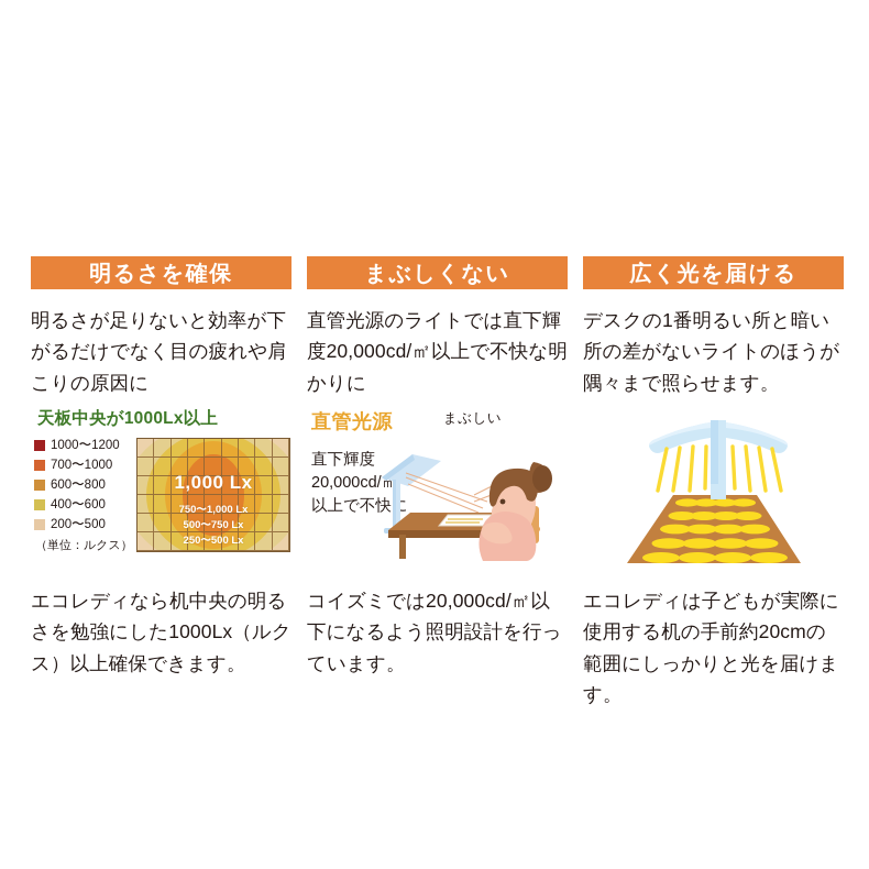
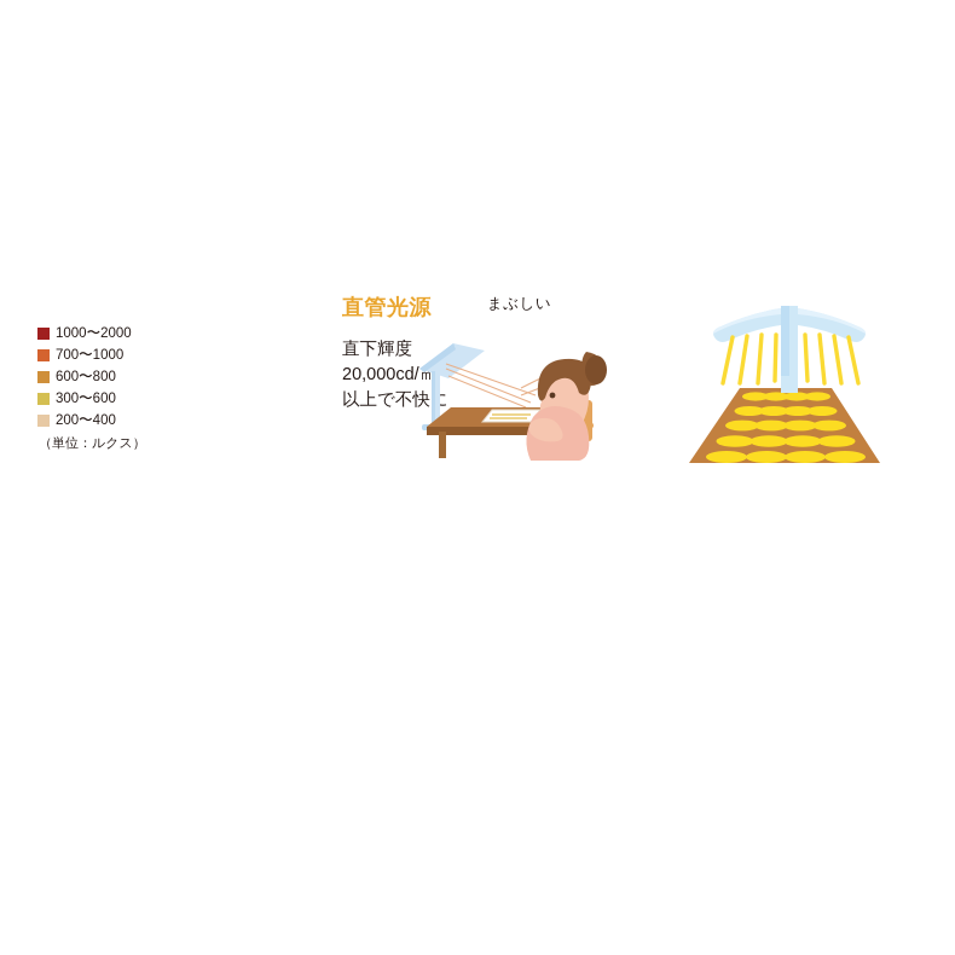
- 明るさを確保
- 明るさが足りないと効率が下がるだけでなく目の疲れや肩こりの原因に
- 天板中央が1000Lx以上
- 1000〜1200
+ 1000〜2000
  700〜1000
  600〜800
- 400〜600
+ 300〜600
- 200〜500
+ 200〜400
  （単位：ルクス）
- 1,000 Lx
- 750〜1,000 Lx
- 500〜750 Lx
- 250〜500 Lx
- エコレディなら机中央の明るさを勉強にした1000Lx（ルクス）以上確保できます。
- まぶしくない
- 直管光源のライトでは直下輝度20,000cd/㎡以上で不快な明かりに
  直管光源
  まぶしい
  直下輝度
  20,000cd/㎡
  以上で不快
- コイズミでは20,000cd/㎡以下になるよう照明設計を行っています。
- 広く光を届ける
- デスクの1番明るい所と暗い所の差がないライトのほうが隅々まで照らせます。
- エコレディは子どもが実際に使用する机の手前約20cmの範囲にしっかりと光を届けます。
